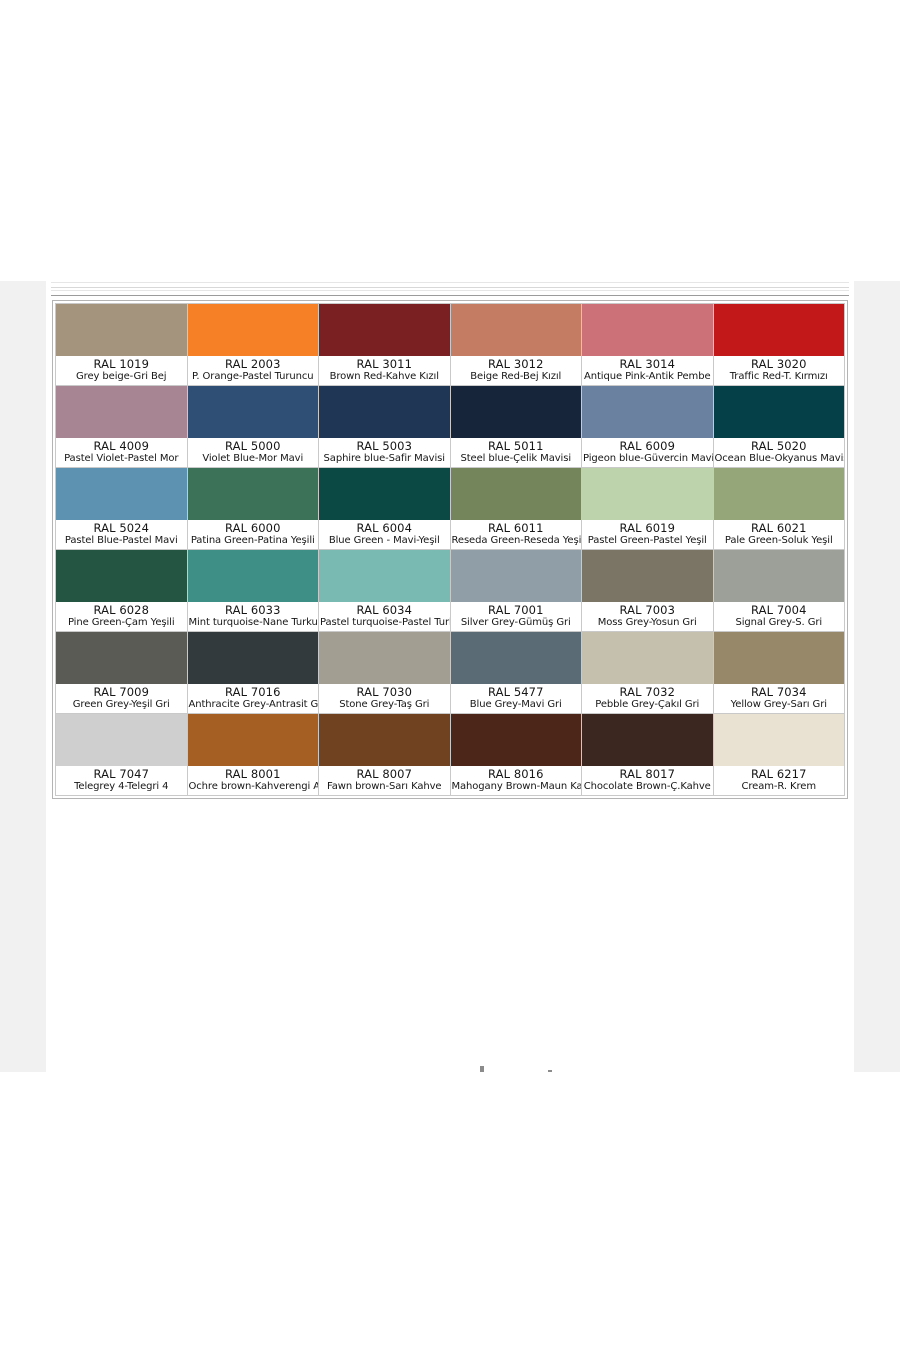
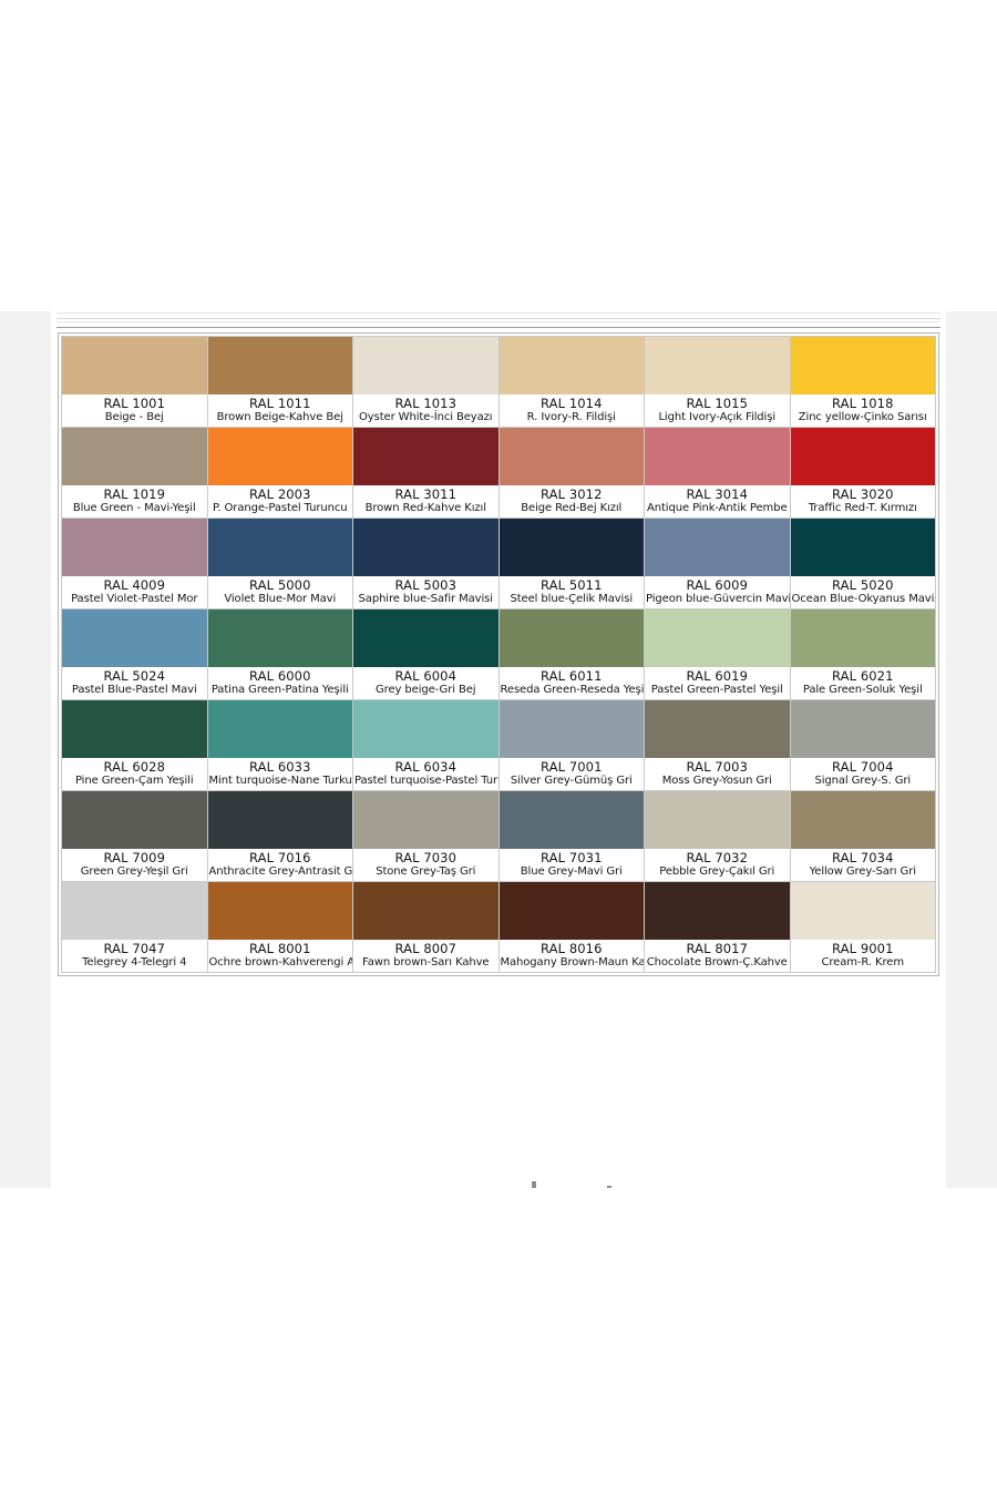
+ RAL 1001Beige - Bej	RAL 1011Brown Beige-Kahve Bej	RAL 1013Oyster White-İnci Beyazı	RAL 1014R. Ivory-R. Fildişi	RAL 1015Light Ivory-Açık Fildişi	RAL 1018Zinc yellow-Çinko Sarısı
- RAL 1019Grey beige-Gri Bej	RAL 2003P. Orange-Pastel Turuncu	RAL 3011Brown Red-Kahve Kızıl	RAL 3012Beige Red-Bej Kızıl	RAL 3014Antique Pink-Antik Pembe	RAL 3020Traffic Red-T. Kırmızı
+ RAL 1019Blue Green - Mavi-Yeşil	RAL 2003P. Orange-Pastel Turuncu	RAL 3011Brown Red-Kahve Kızıl	RAL 3012Beige Red-Bej Kızıl	RAL 3014Antique Pink-Antik Pembe	RAL 3020Traffic Red-T. Kırmızı
  RAL 4009Pastel Violet-Pastel Mor	RAL 5000Violet Blue-Mor Mavi	RAL 5003Saphire blue-Safir Mavisi	RAL 5011Steel blue-Çelik Mavisi	RAL 6009Pigeon blue-Güvercin Mav	RAL 5020Ocean Blue-Okyanus Mavi
- RAL 5024Pastel Blue-Pastel Mavi	RAL 6000Patina Green-Patina Yeşili	RAL 6004Blue Green - Mavi-Yeşil	RAL 6011Reseda Green-Reseda Yeşi	RAL 6019Pastel Green-Pastel Yeşil	RAL 6021Pale Green-Soluk Yeşil
+ RAL 5024Pastel Blue-Pastel Mavi	RAL 6000Patina Green-Patina Yeşili	RAL 6004Grey beige-Gri Bej	RAL 6011Reseda Green-Reseda Yeşi	RAL 6019Pastel Green-Pastel Yeşil	RAL 6021Pale Green-Soluk Yeşil
  RAL 6028Pine Green-Çam Yeşili	RAL 6033Mint turquoise-Nane Turku	RAL 6034Pastel turquoise-Pastel Tur	RAL 7001Silver Grey-Gümüş Gri	RAL 7003Moss Grey-Yosun Gri	RAL 7004Signal Grey-S. Gri
- RAL 7009Green Grey-Yeşil Gri	RAL 7016Anthracite Grey-Antrasit G	RAL 7030Stone Grey-Taş Gri	RAL 5477Blue Grey-Mavi Gri	RAL 7032Pebble Grey-Çakıl Gri	RAL 7034Yellow Grey-Sarı Gri
+ RAL 7009Green Grey-Yeşil Gri	RAL 7016Anthracite Grey-Antrasit G	RAL 7030Stone Grey-Taş Gri	RAL 7031Blue Grey-Mavi Gri	RAL 7032Pebble Grey-Çakıl Gri	RAL 7034Yellow Grey-Sarı Gri
- RAL 7047Telegrey 4-Telegri 4	RAL 8001Ochre brown-Kahverengi A	RAL 8007Fawn brown-Sarı Kahve	RAL 8016Mahogany Brown-Maun Ka	RAL 8017Chocolate Brown-Ç.Kahve	RAL 6217Cream-R. Krem
+ RAL 7047Telegrey 4-Telegri 4	RAL 8001Ochre brown-Kahverengi A	RAL 8007Fawn brown-Sarı Kahve	RAL 8016Mahogany Brown-Maun Ka	RAL 8017Chocolate Brown-Ç.Kahve	RAL 9001Cream-R. Krem
